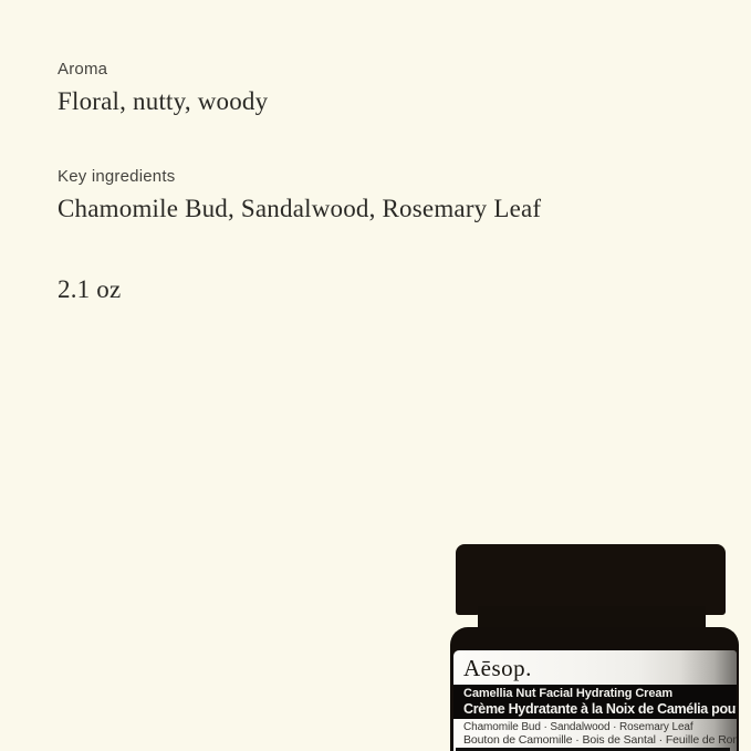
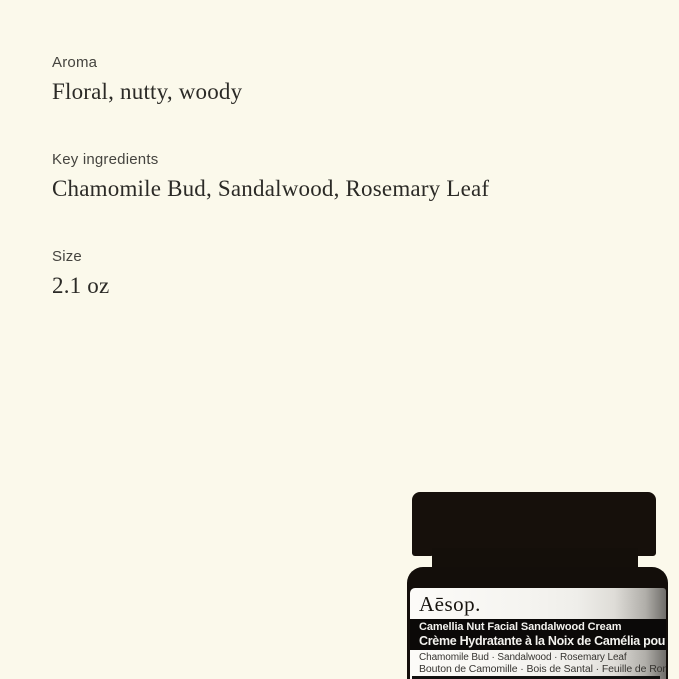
  Aroma
  Floral, nutty, woody
  Key ingredients
  Chamomile Bud, Sandalwood, Rosemary Leaf
+ Size
  2.1 oz
  Aēsop.
- Camellia Nut Facial Hydrating Cream
+ Camellia Nut Facial Sandalwood Cream
  Crème Hydratante à la Noix de Camélia pou
  Chamomile Bud · Sandalwood · Rosemary Leaf
  Bouton de Camomille · Bois de Santal · Feuille de Ro
